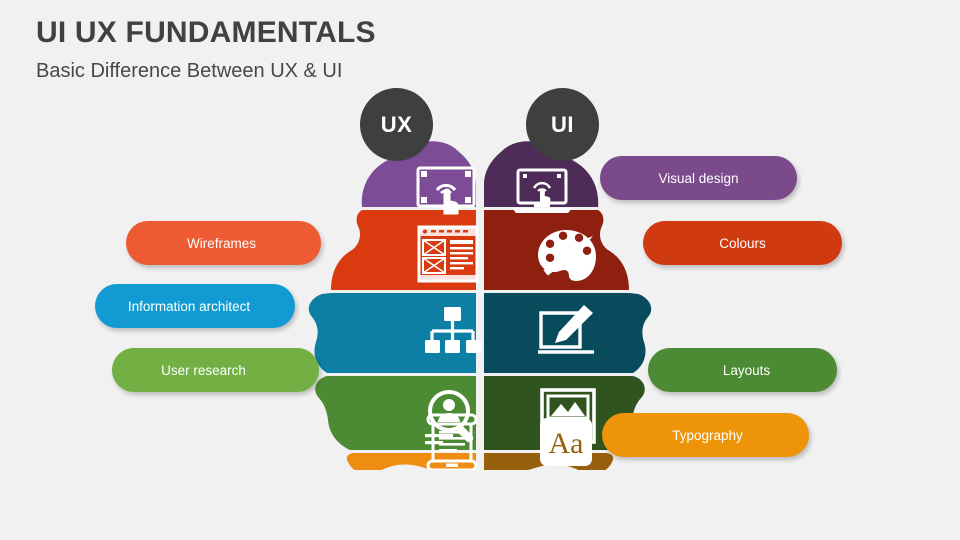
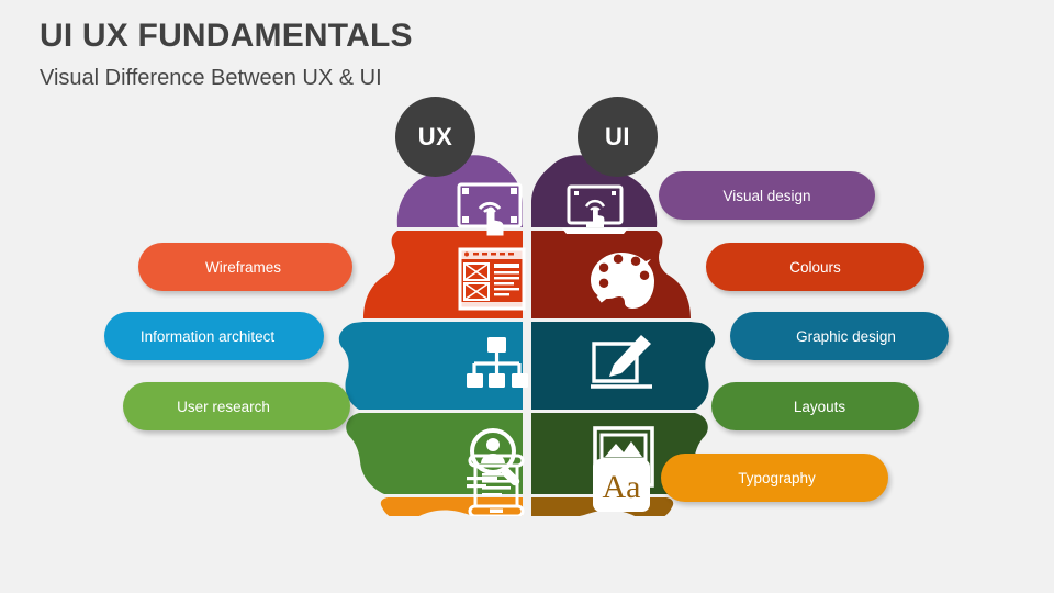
  UI UX FUNDAMENTALS
- Basic Difference Between UX & UI
+ Visual Difference Between UX & UI
  UX
  UI
  Aa
  Wireframes
  Information architect
  User research
  Visual design
  Colours
+ Graphic design
  Layouts
  Typography
